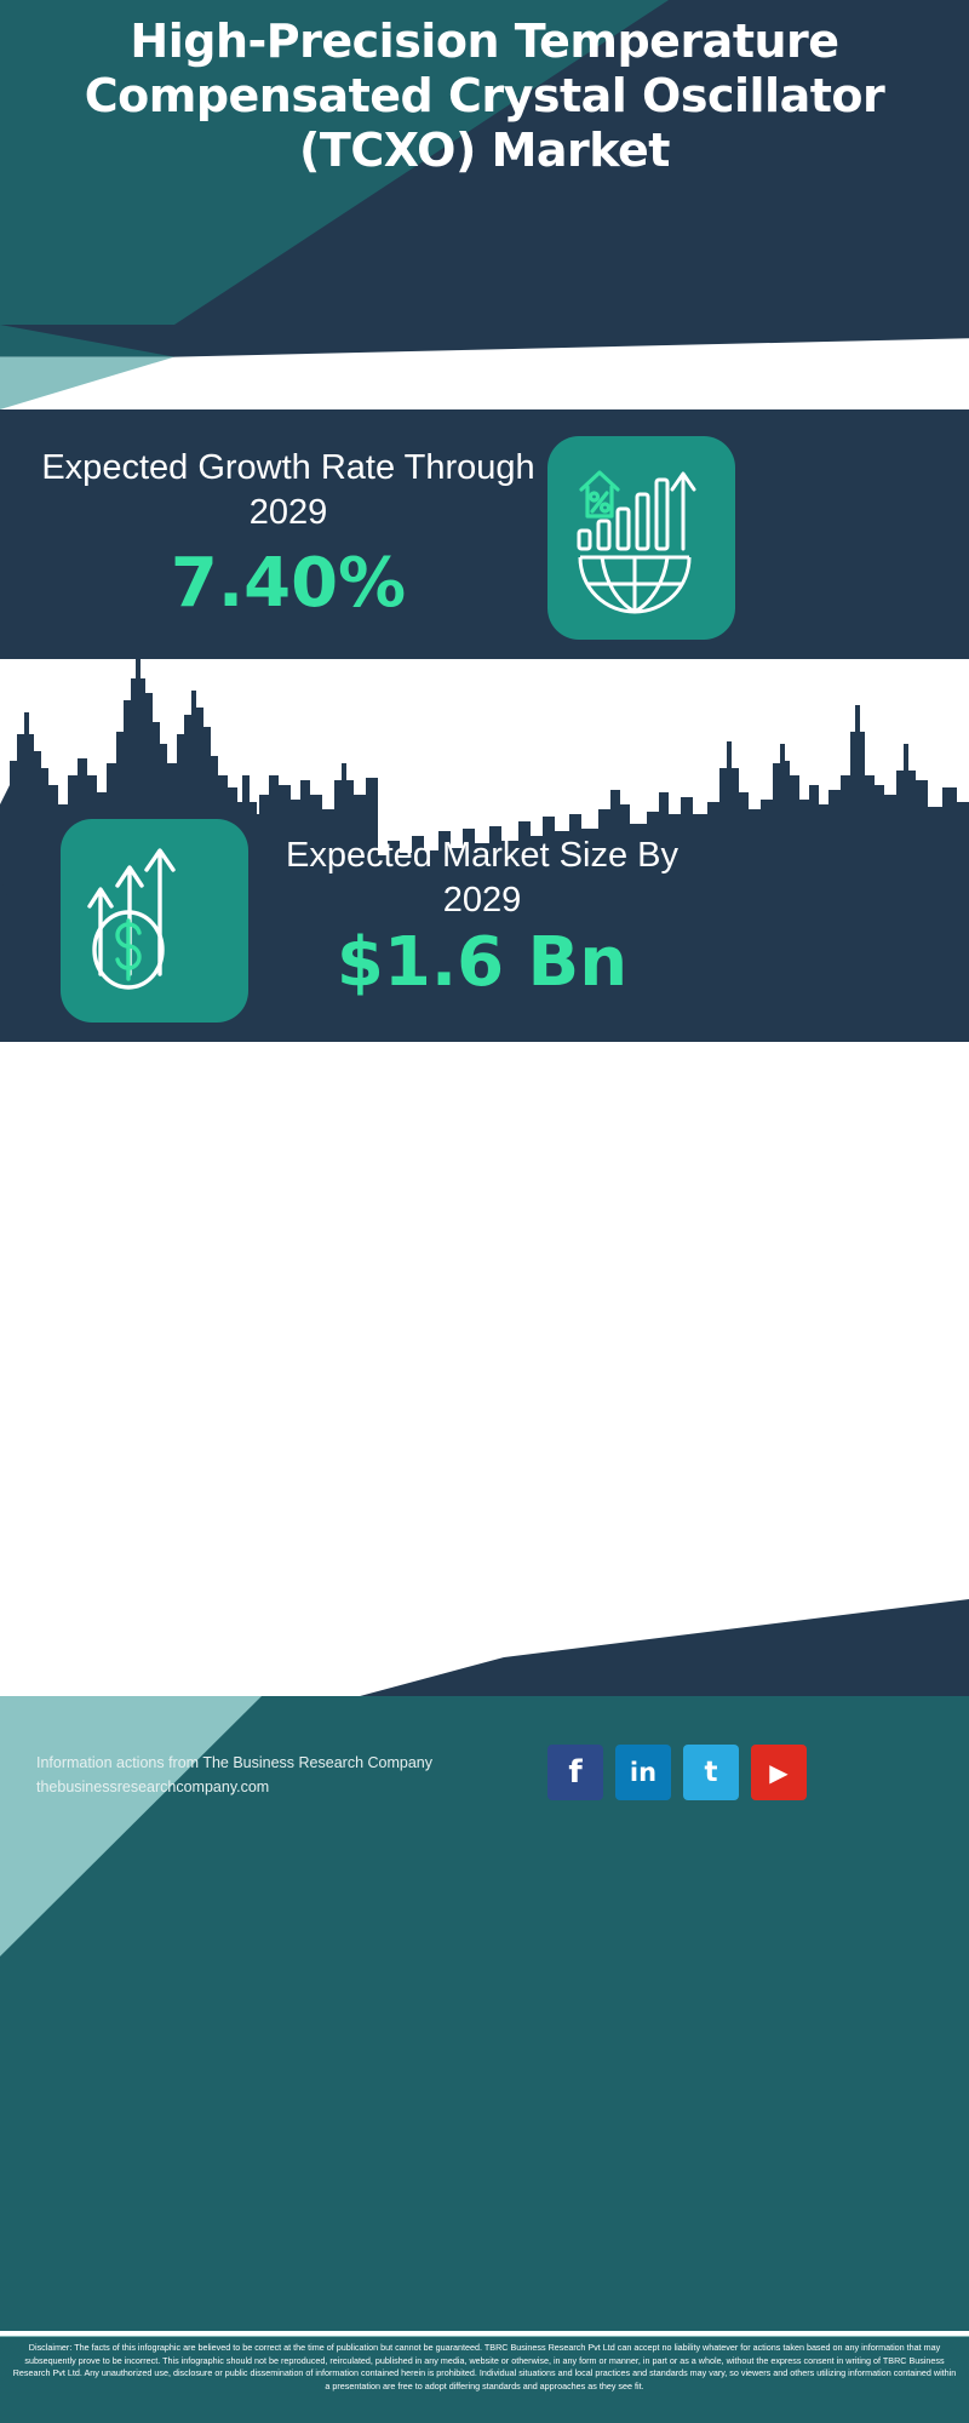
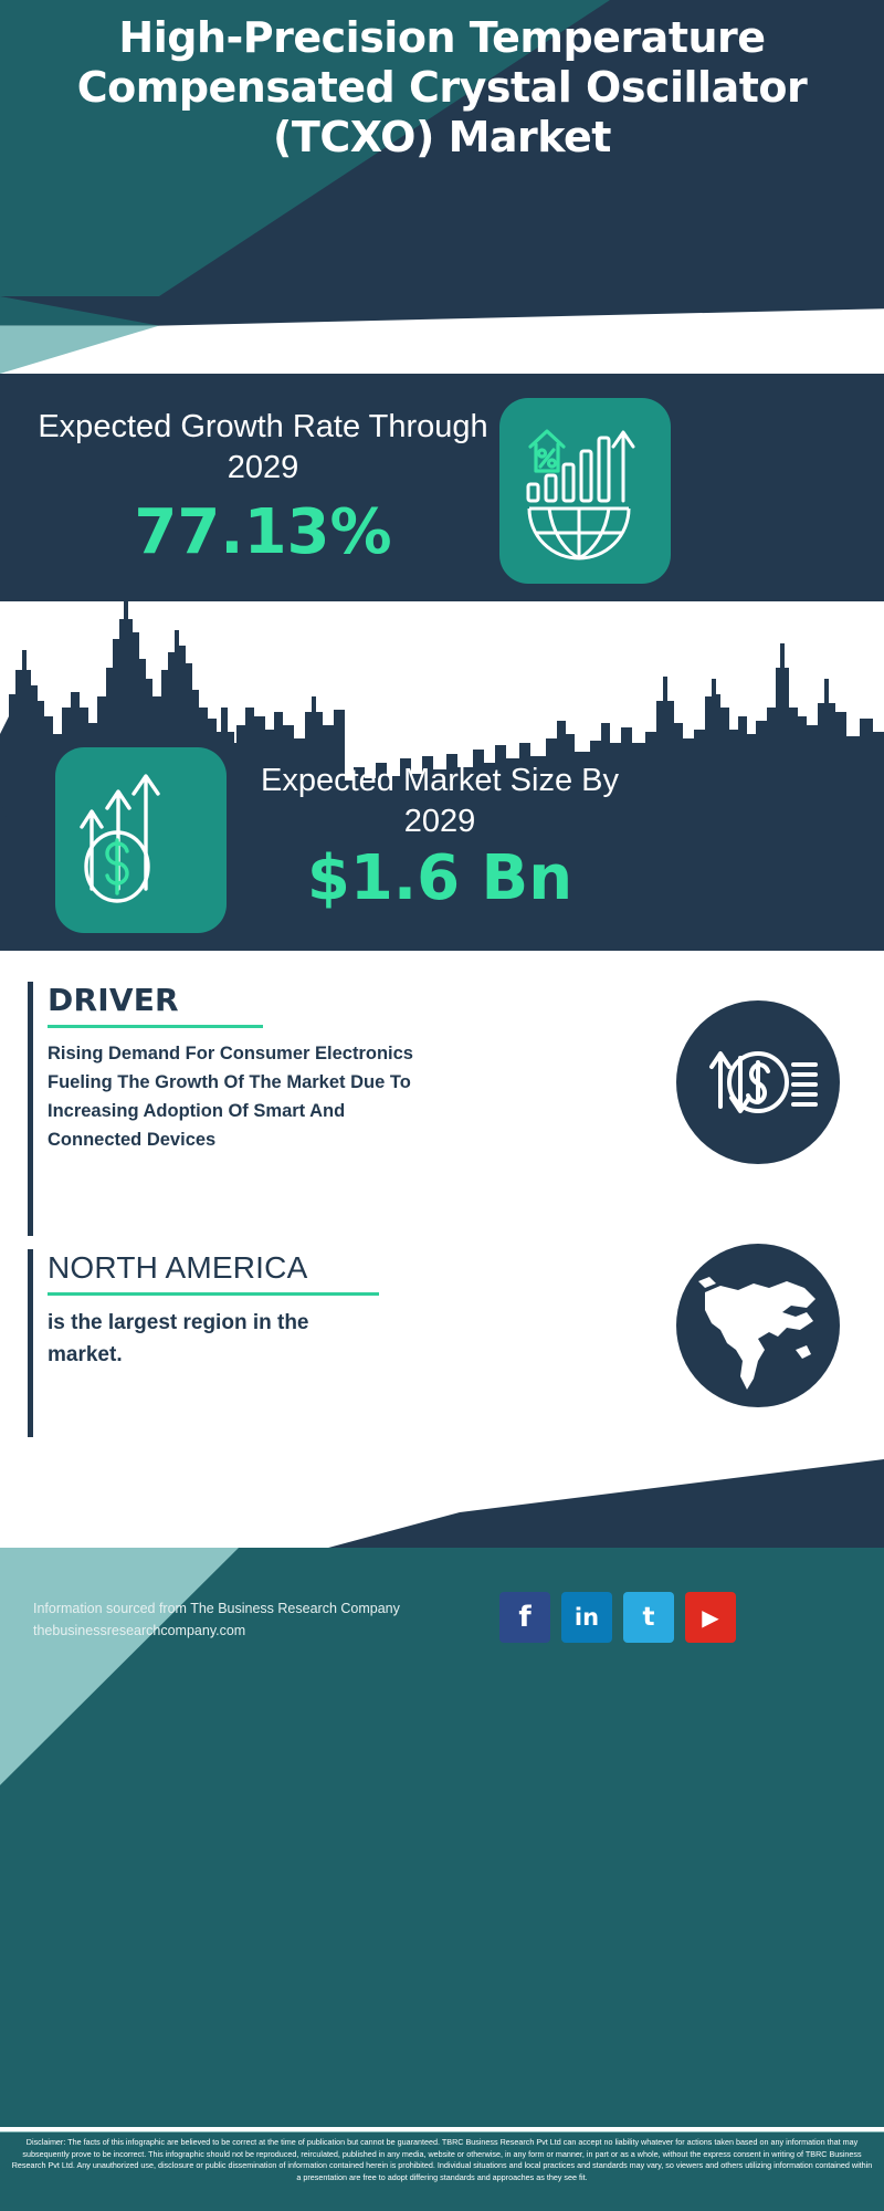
  High-Precision Temperature Compensated Crystal Oscillator (TCXO) Market
  Expected Growth Rate Through 2029
- 7.40%
+ 77.13%
  Expected Market Size By 2029
  $1.6 Bn
+ DRIVER
+ Rising Demand For Consumer Electronics Fueling The Growth Of The Market Due To Increasing Adoption Of Smart And Connected Devices
+ NORTH AMERICA
+ is the largest region in the market.
- Information actions from The Business Research Company
+ Information sourced from The Business Research Company
  thebusinessresearchcompany.com
  f
  in
  t
  ▶
  Disclaimer: The facts of this infographic are believed to be correct at the time of publication but cannot be guaranteed. TBRC Business Research Pvt Ltd can accept no liability whatever for actions taken based on any information that may subsequently prove to be incorrect. This infographic should not be reproduced, reirculated, published in any media, website or otherwise, in any form or manner, in part or as a whole, without the express consent in writing of TBRC Business Research Pvt Ltd. Any unauthorized use, disclosure or public dissemination of information contained herein is prohibited. Individual situations and local practices and standards may vary, so viewers and others utilizing information contained within a presentation are free to adopt differing standards and approaches as they see fit.
